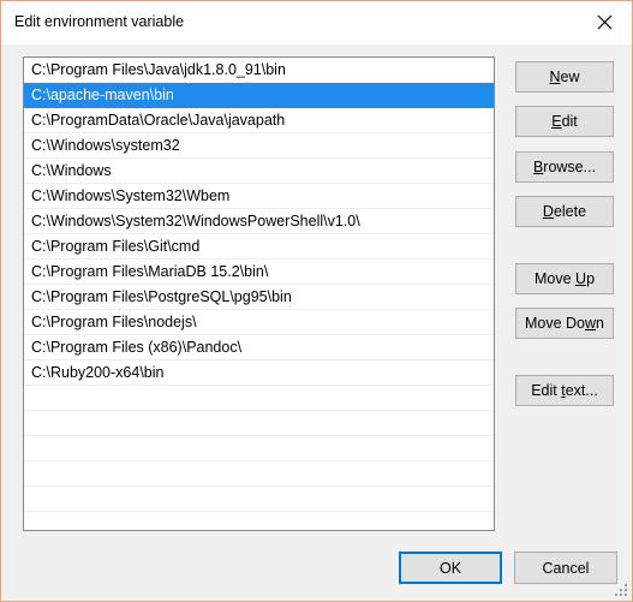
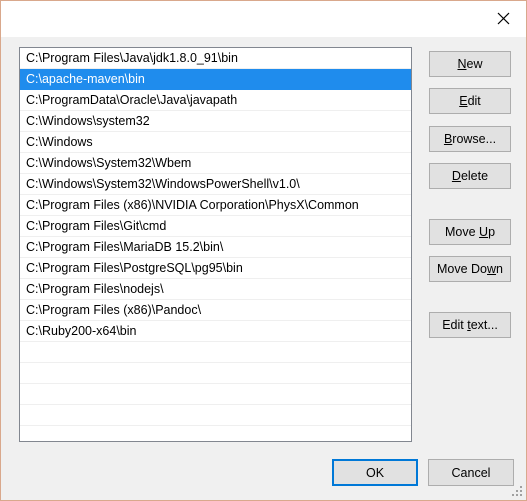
- Edit environment variable
  C:\Program Files\Java\jdk1.8.0_91\bin
  C:\apache-maven\bin
  C:\ProgramData\Oracle\Java\javapath
  C:\Windows\system32
  C:\Windows
  C:\Windows\System32\Wbem
  C:\Windows\System32\WindowsPowerShell\v1.0\
+ C:\Program Files (x86)\NVIDIA Corporation\PhysX\Common
  C:\Program Files\Git\cmd
  C:\Program Files\MariaDB 15.2\bin\
  C:\Program Files\PostgreSQL\pg95\bin
  C:\Program Files\nodejs\
  C:\Program Files (x86)\Pandoc\
  C:\Ruby200-x64\bin
  New
  Edit
  Browse...
  Delete
  Move Up
  Move Down
  Edit text...
  OK
  Cancel
